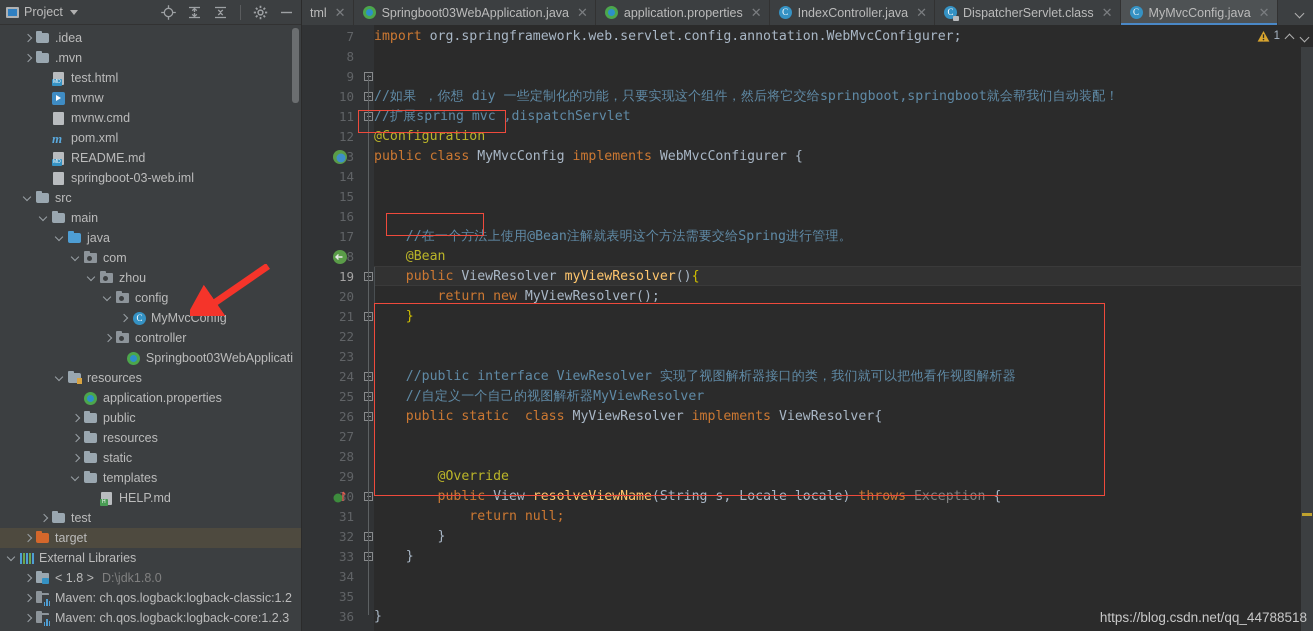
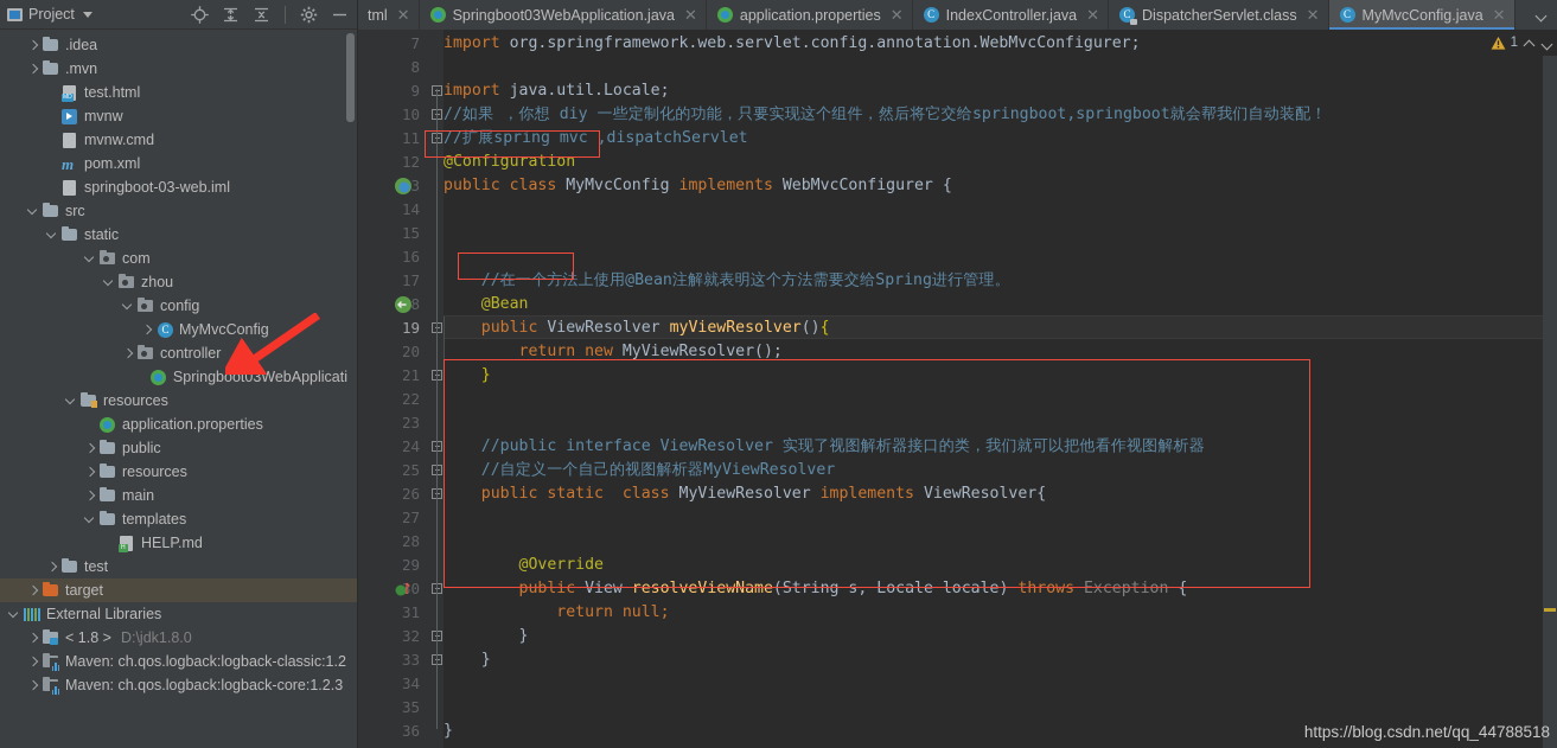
  Project
  .idea
  .mvn
  test.html
  mvnw
  mvnw.cmd
  m
  pom.xml
- README.md
  springboot-03-web.iml
  src
- main
+ static
- java
  com
  zhou
  config
  C
  MyMvcConfig
  controller
  Springboot03WebApplicati
  resources
  application.properties
  public
  resources
- static
+ main
  templates
  HELP.md
  test
  target
  External Libraries
  < 1.8 >
  D:\jdk1.8.0
  Maven: ch.qos.logback:logback-classic:1.2
  Maven: ch.qos.logback:logback-core:1.2.3
  tml
  ✕
  Springboot03WebApplication.java
  ✕
  application.properties
  ✕
  C
  IndexController.java
  ✕
  C
  DispatcherServlet.class
  ✕
  C
  MyMvcConfig.java
  ✕
  7
  8
  9
  10
  11
  12
  14
  15
  16
  17
  19
  20
  21
  22
  23
  24
  25
  26
  27
  28
  29
  31
  32
  33
  34
  35
  36
  import org.springframework.web.servlet.config.annotation.WebMvcConfigurer;
+ import java.util.Locale;
  //如果 ，你想 diy 一些定制化的功能，只要实现这个组件，然后将它交给springboot,springboot就会帮我们自动装配！
  //扩展spring mvc ,dispatchServlet
  @Configuration
  public class MyMvcConfig implements WebMvcConfigurer {
  //在一个方法上使用@Bean注解就表明这个方法需要交给Spring进行管理。
  @Bean
  public ViewResolver myViewResolver(){
  return new MyViewResolver();
  }
  //public interface ViewResolver 实现了视图解析器接口的类，我们就可以把他看作视图解析器
  //自定义一个自己的视图解析器MyViewResolver
  public static class MyViewResolver implements ViewResolver{
  @Override
  public View resolveViewName(String s, Locale locale) throws Exception {
  return null;
  }
  }
  }
  1
  https://blog.csdn.net/qq_44788518
